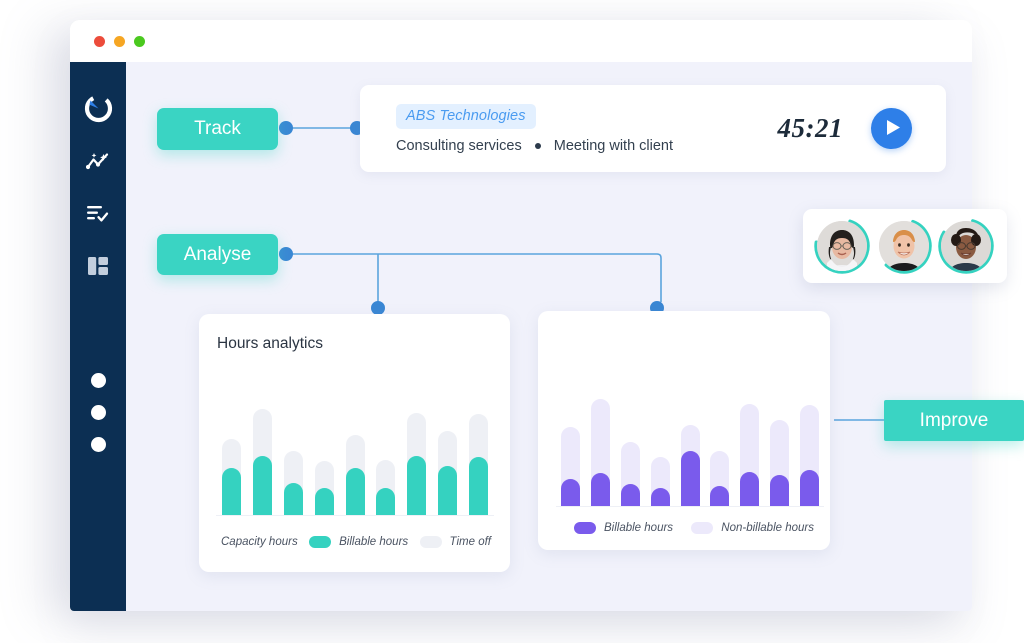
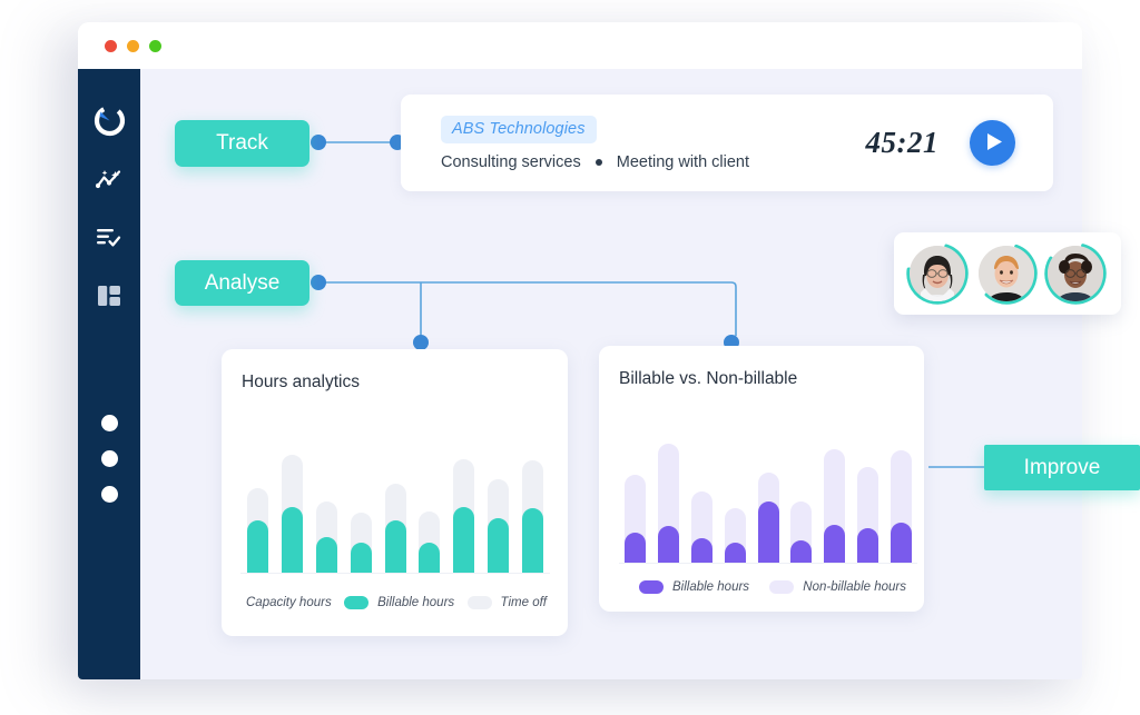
  ABS Technologies
  Consulting services
  Meeting with client
  45:21
  Track
  Analyse
  Improve
  Hours analytics
  Capacity hours
  Billable hours
  Time off
+ Billable vs. Non-billable
  Billable hours
  Non-billable hours
